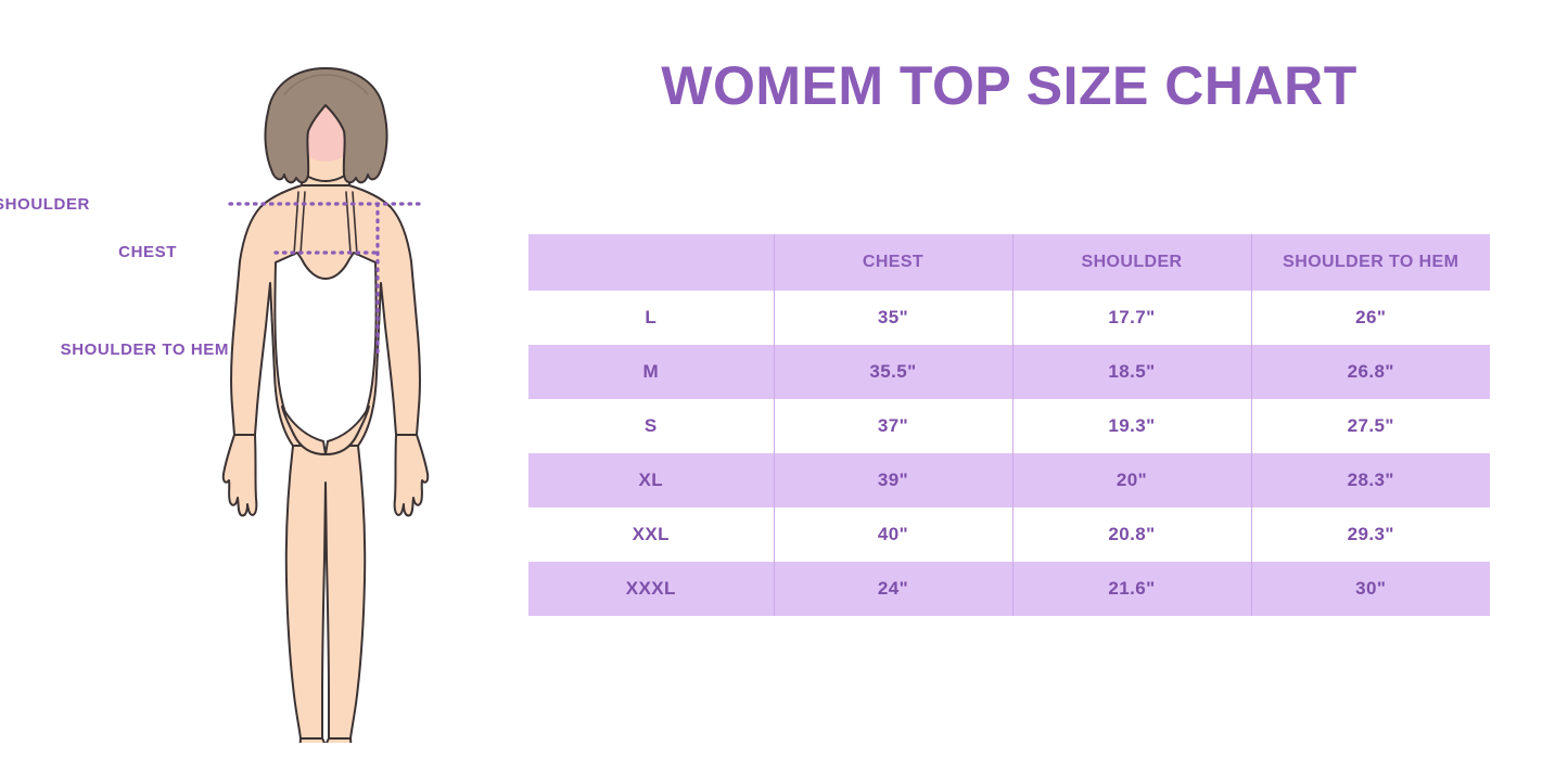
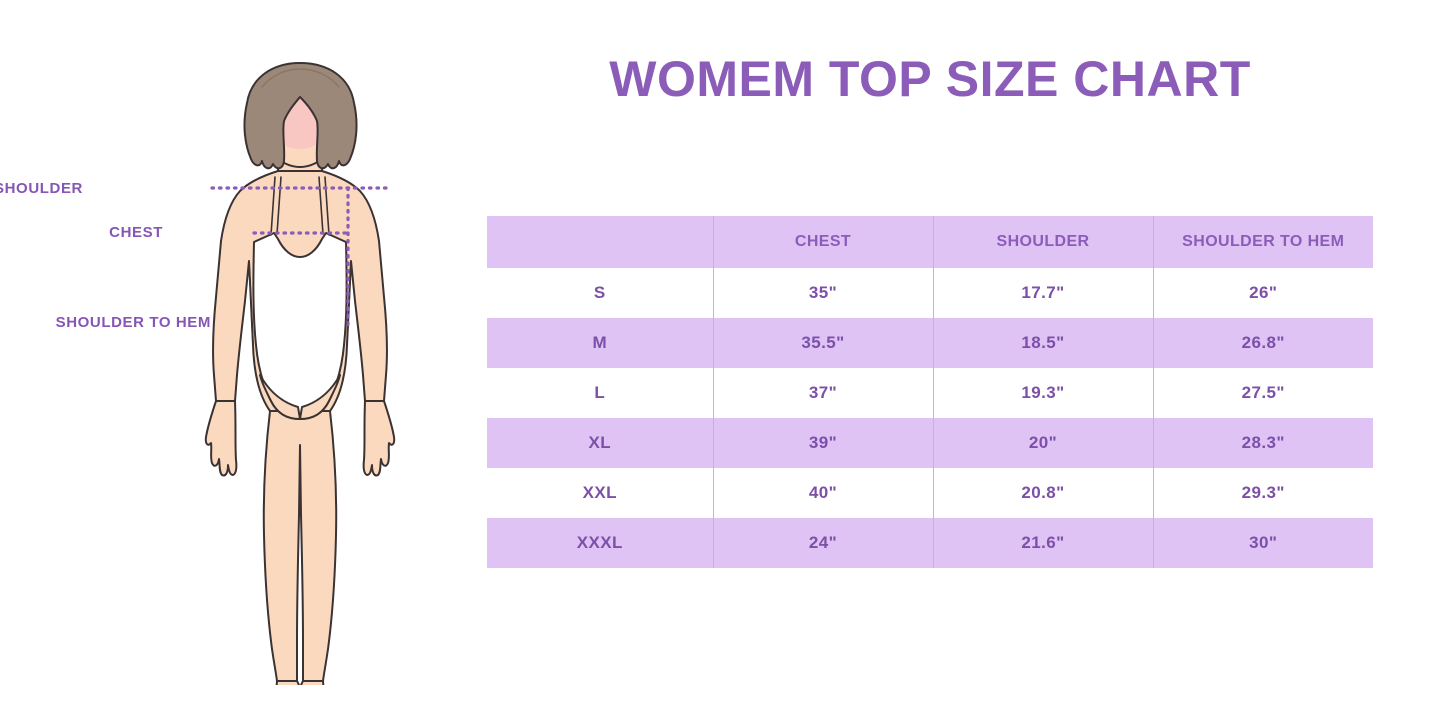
  WOMEM TOP SIZE CHART
  HOULDER
  CHEST
  SHOULDER TO HEM
  	CHEST	SHOULDER	SHOULDER TO HEM
- L	35"	17.7"	26"
+ S	35"	17.7"	26"
  M	35.5"	18.5"	26.8"
- S	37"	19.3"	27.5"
+ L	37"	19.3"	27.5"
  XL	39"	20"	28.3"
  XXL	40"	20.8"	29.3"
  XXXL	24"	21.6"	30"
